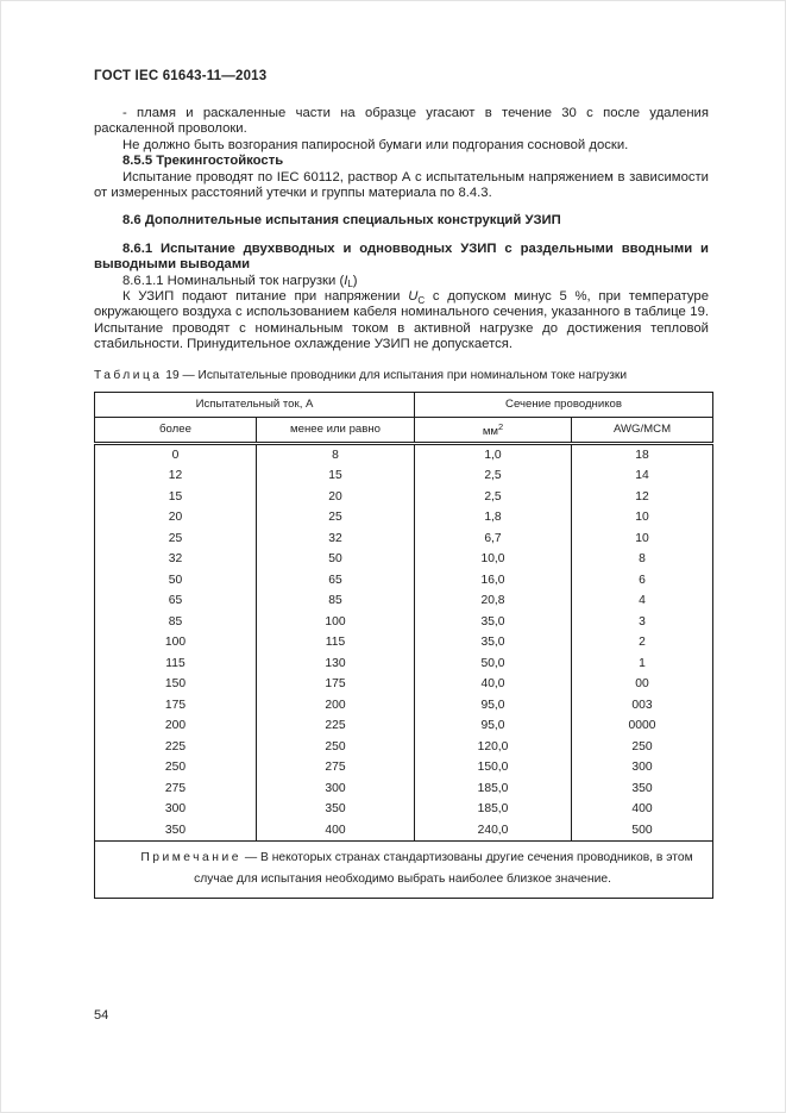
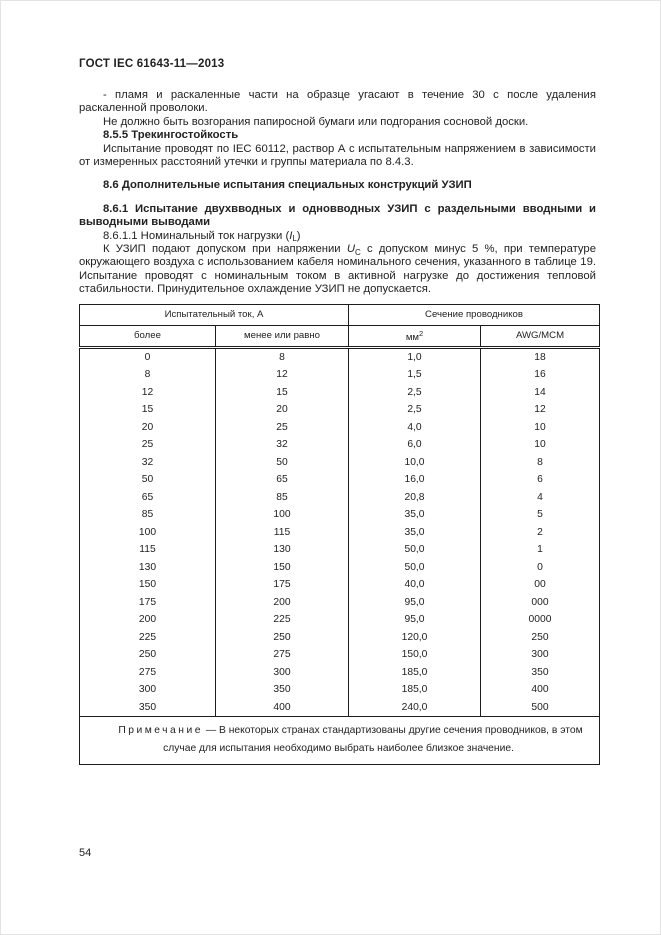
  ГОСТ IEC 61643-11—2013
  - пламя и раскаленные части на образце угасают в течение 30 с после удаления раскаленной проволоки.
  Не должно быть возгорания папиросной бумаги или подгорания сосновой доски.
  8.5.5 Трекингостойкость
  Испытание проводят по IEC 60112, раствор А с испытательным напряжением в зависимости от измеренных расстояний утечки и группы материала по 8.4.3.
  8.6 Дополнительные испытания специальных конструкций УЗИП
  8.6.1 Испытание двухвводных и одновводных УЗИП с раздельными вводными и выводными выводами
  8.6.1.1 Номинальный ток нагрузки (IL)
- К УЗИП подают питание при напряжении UC с допуском минус 5 %, при температуре окружающего воздуха с использованием кабеля номинального сечения, указанного в таблице 19. Испытание проводят с номинальным током в активной нагрузке до достижения тепловой стабильности. Принудительное охлаждение УЗИП не допускается.
+ К УЗИП подают допуском при напряжении UC с допуском минус 5 %, при температуре окружающего воздуха с использованием кабеля номинального сечения, указанного в таблице 19. Испытание проводят с номинальным током в активной нагрузке до достижения тепловой стабильности. Принудительное охлаждение УЗИП не допускается.
- Таблица 19 — Испытательные проводники для испытания при номинальном токе нагрузки
  Испытательный ток, А	Сечение проводников
  более	менее или равно	мм2	AWG/MCM
  0	8	1,0	18
+ 8	12	1,5	16
  12	15	2,5	14
  15	20	2,5	12
- 20	25	1,8	10
+ 20	25	4,0	10
- 25	32	6,7	10
+ 25	32	6,0	10
  32	50	10,0	8
  50	65	16,0	6
  65	85	20,8	4
- 85	100	35,0	3
+ 85	100	35,0	5
  100	115	35,0	2
  115	130	50,0	1
+ 130	150	50,0	0
  150	175	40,0	00
- 175	200	95,0	003
+ 175	200	95,0	000
  200	225	95,0	0000
  225	250	120,0	250
  250	275	150,0	300
  275	300	185,0	350
  300	350	185,0	400
  350	400	240,0	500
  Примечание — В некоторых странах стандартизованы другие сечения проводников, в этом случае для испытания необходимо выбрать наиболее близкое значение.
  54
